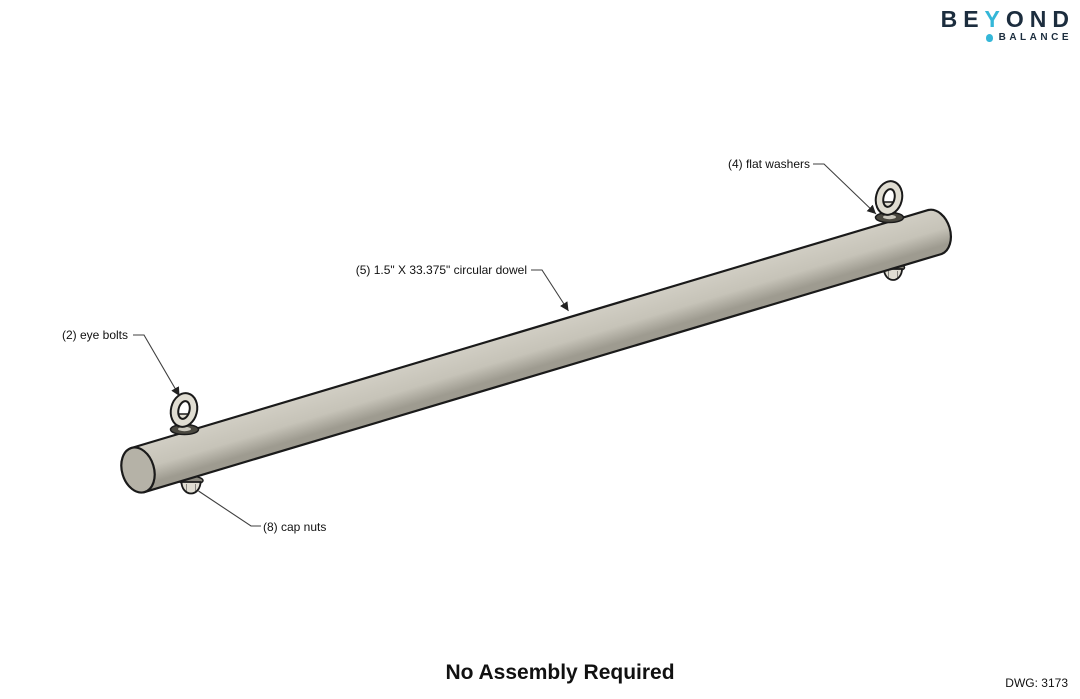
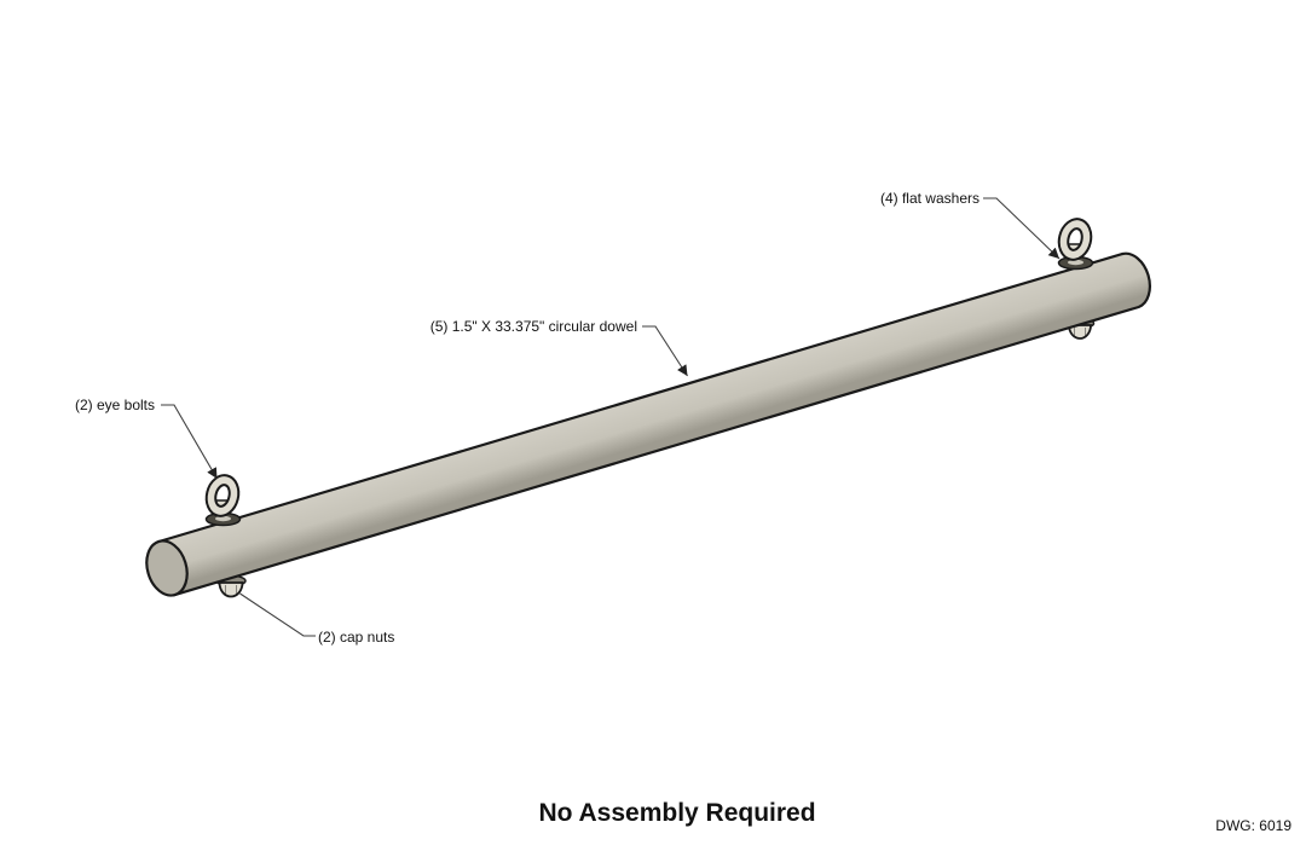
- BEYOND
- BALANCE
  (4) flat washers
  (5) 1.5" X 33.375" circular dowel
  (2) eye bolts
- (8) cap nuts
+ (2) cap nuts
  No Assembly Required
- DWG: 3173
+ DWG: 6019
